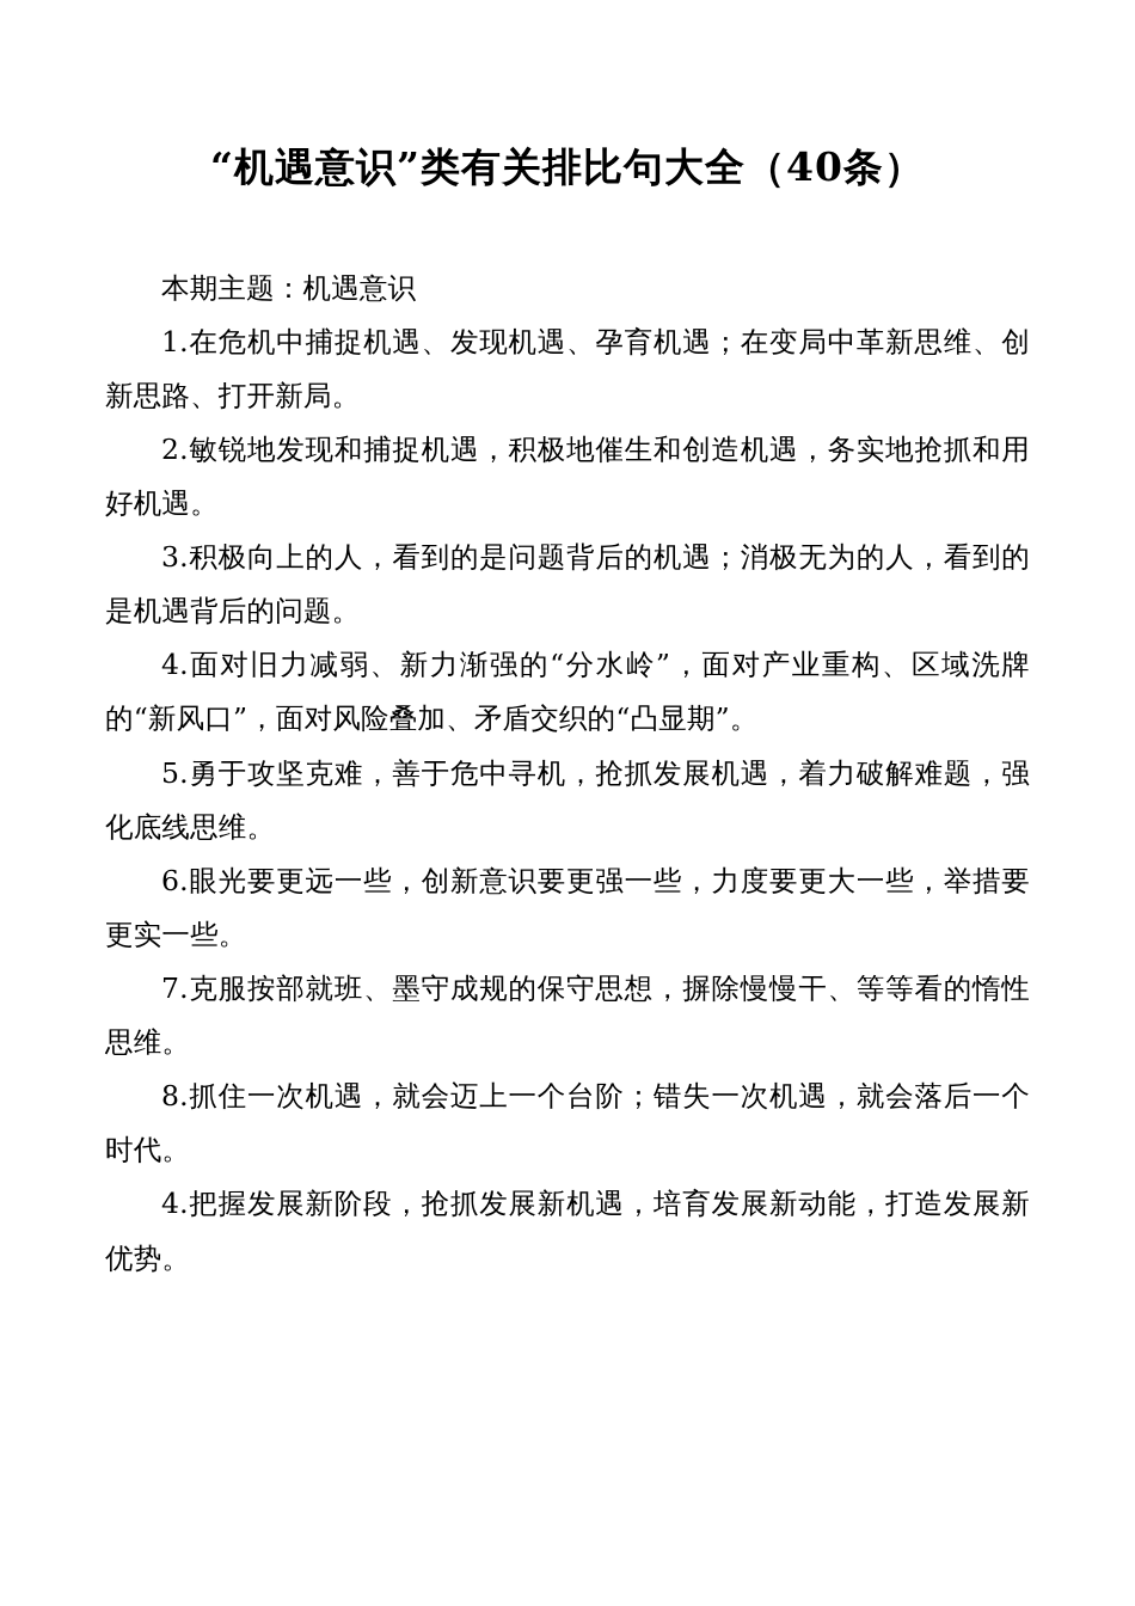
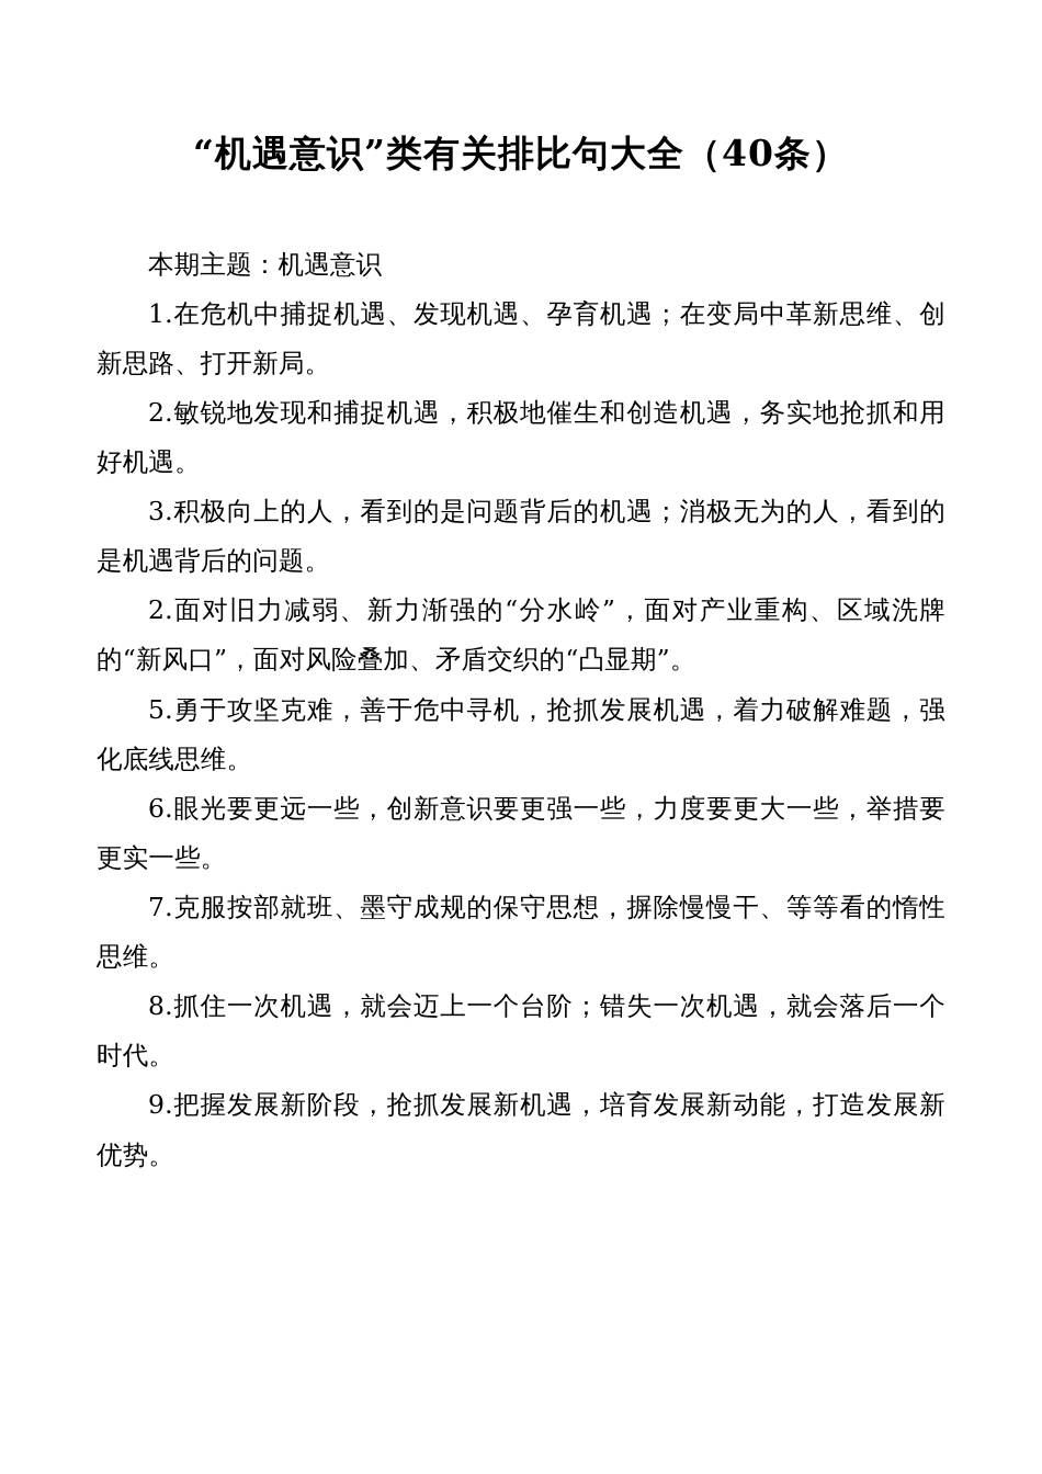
  “机遇意识”类有关排比句大全（40条）
  本期主题：机遇意识
  1.在危机中捕捉机遇、发现机遇、孕育机遇；在变局中革新思维、创新思路、打开新局。
  2.敏锐地发现和捕捉机遇，积极地催生和创造机遇，务实地抢抓和用好机遇。
  3.积极向上的人，看到的是问题背后的机遇；消极无为的人，看到的是机遇背后的问题。
- 4.面对旧力减弱、新力渐强的“分水岭”，面对产业重构、区域洗牌的“新风口”，面对风险叠加、矛盾交织的“凸显期”。
+ 2.面对旧力减弱、新力渐强的“分水岭”，面对产业重构、区域洗牌的“新风口”，面对风险叠加、矛盾交织的“凸显期”。
  5.勇于攻坚克难，善于危中寻机，抢抓发展机遇，着力破解难题，强化底线思维。
  6.眼光要更远一些，创新意识要更强一些，力度要更大一些，举措要更实一些。
  7.克服按部就班、墨守成规的保守思想，摒除慢慢干、等等看的惰性思维。
  8.抓住一次机遇，就会迈上一个台阶；错失一次机遇，就会落后一个时代。
- 4.把握发展新阶段，抢抓发展新机遇，培育发展新动能，打造发展新优势。
+ 9.把握发展新阶段，抢抓发展新机遇，培育发展新动能，打造发展新优势。
